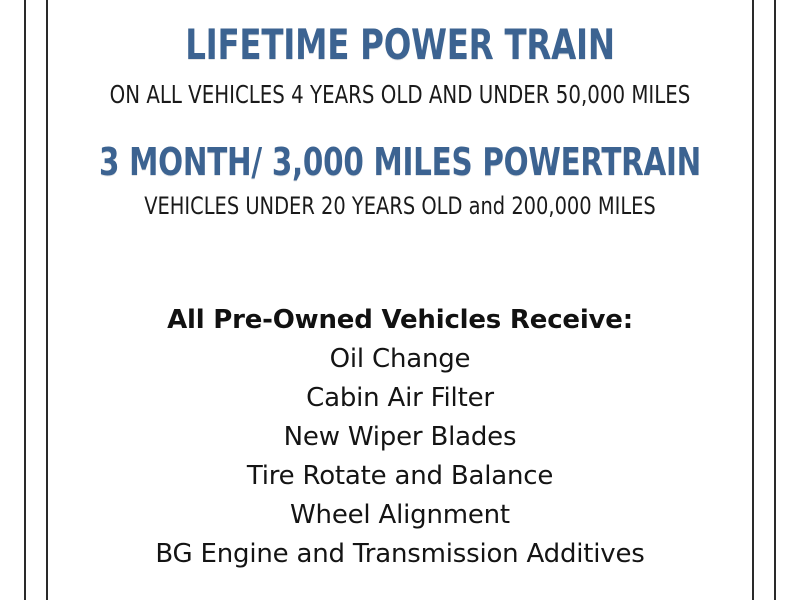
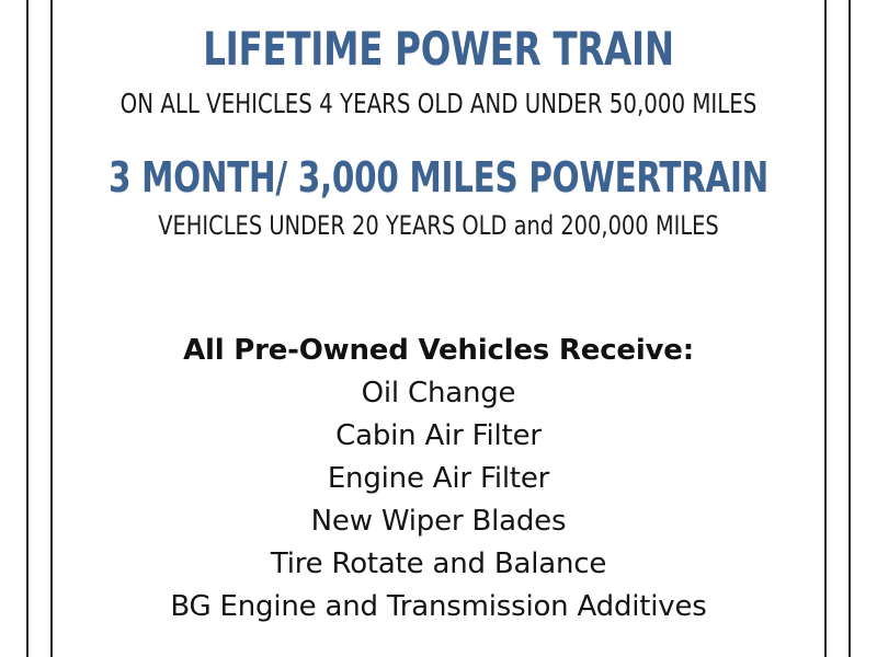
  LIFETIME POWER TRAIN
  ON ALL VEHICLES 4 YEARS OLD AND UNDER 50,000 MILES
  3 MONTH/ 3,000 MILES POWERTRAIN
  VEHICLES UNDER 20 YEARS OLD and 200,000 MILES
  All Pre-Owned Vehicles Receive:
  Oil Change
  Cabin Air Filter
+ Engine Air Filter
  New Wiper Blades
  Tire Rotate and Balance
- Wheel Alignment
  BG Engine and Transmission Additives
